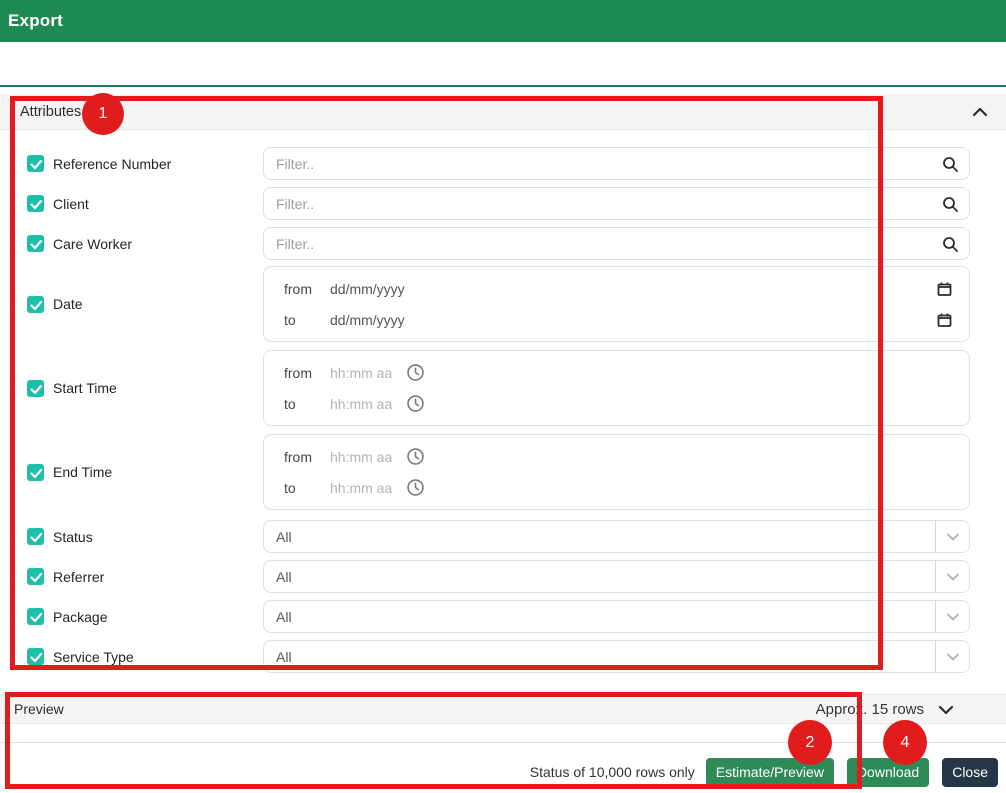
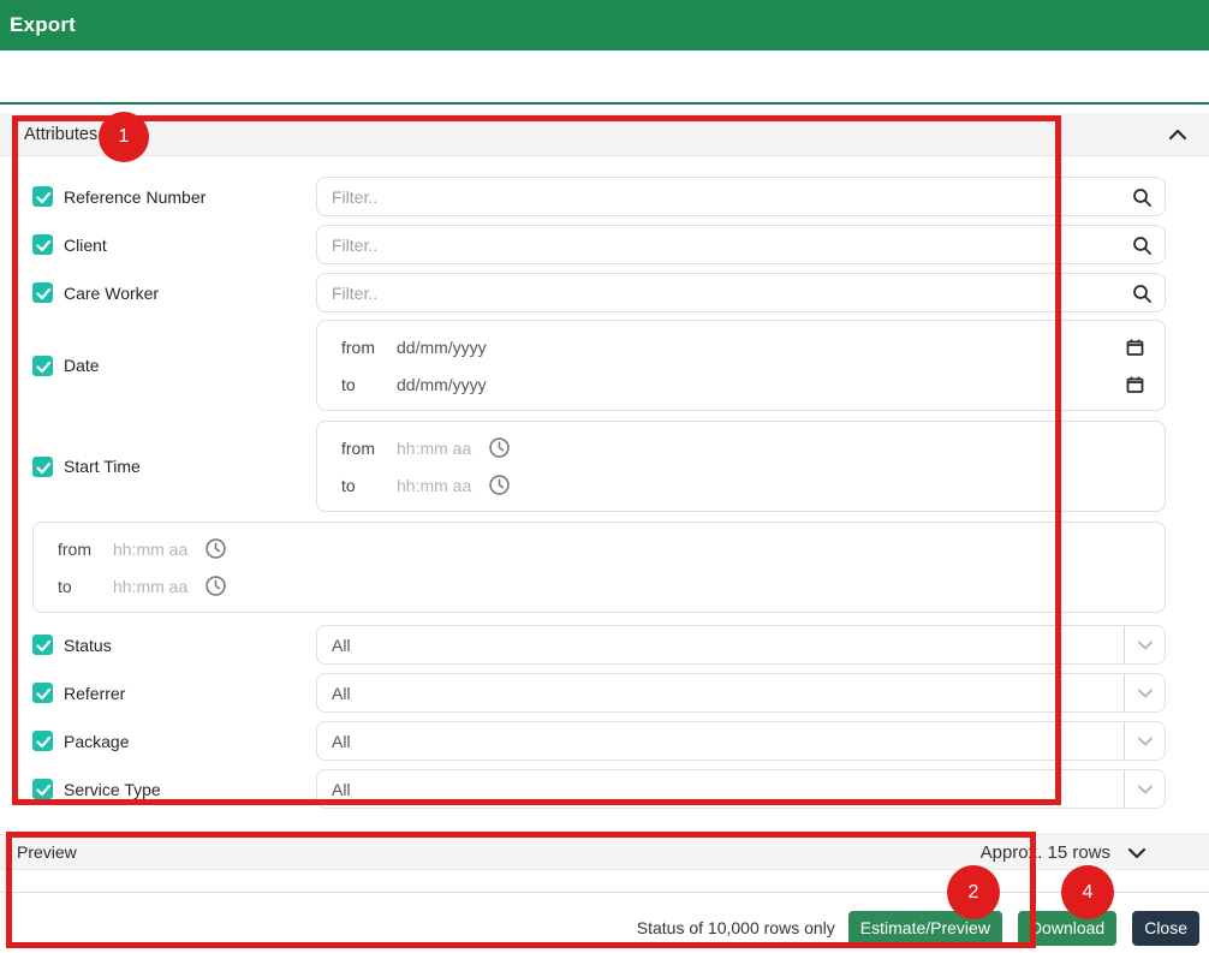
  Export
  Attributes
  Reference Number
  Filter..
  Client
  Filter..
  Care Worker
  Filter..
  Date
  from
  dd/mm/yyyy
  to
  dd/mm/yyyy
  Start Time
  from
  hh:mm aa
  to
  hh:mm aa
- End Time
  from
  hh:mm aa
  to
  hh:mm aa
  Status
  All
  Referrer
  All
  Package
  All
  Service Type
  All
  Preview
  Approx. 15 rows
  Status of 10,000 rows only
  Estimate/Preview
  Download
  Close
  1
  2
  4
